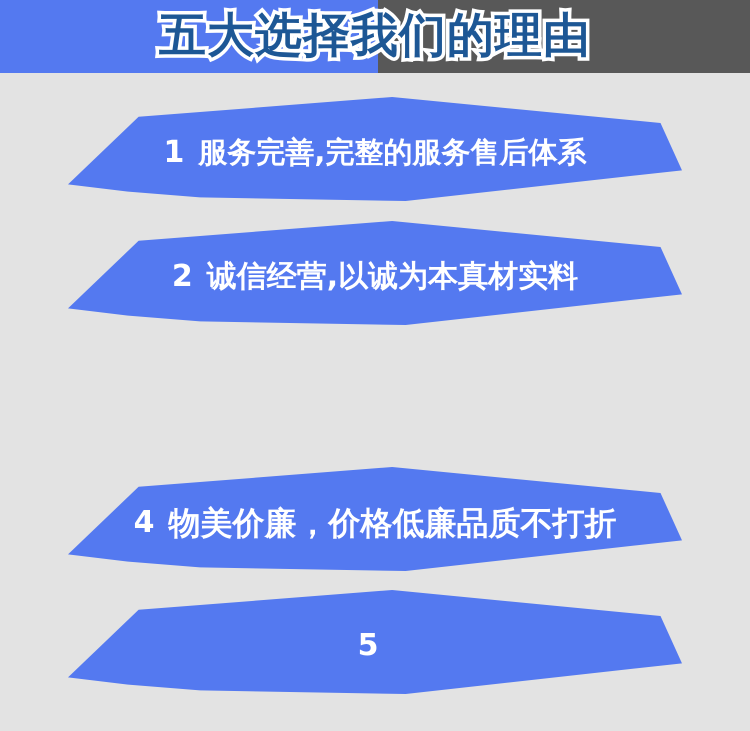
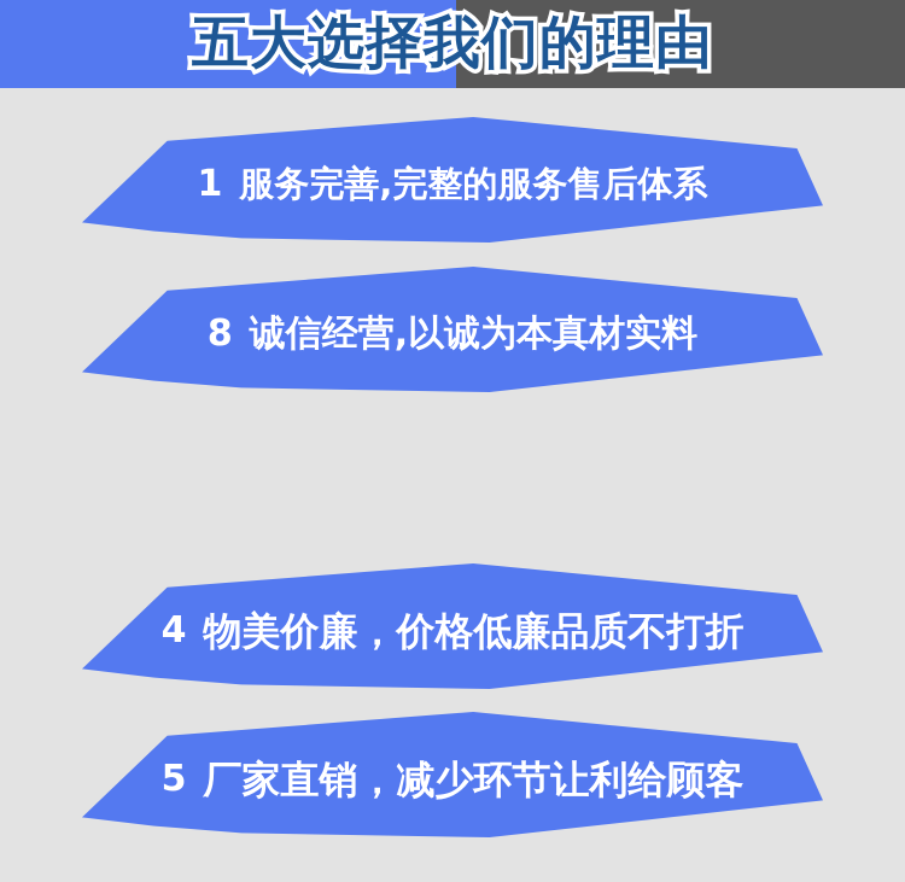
  五大选择我们的理由
  1
  服务完善,完整的服务售后体系
- 2
+ 8
  诚信经营,以诚为本真材实料
  4
  物美价廉，价格低廉品质不打折
  5
+ 厂家直销，减少环节让利给顾客
